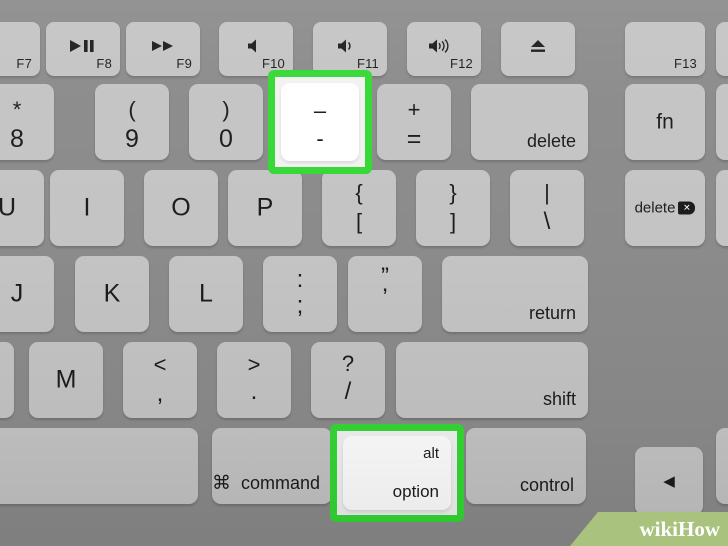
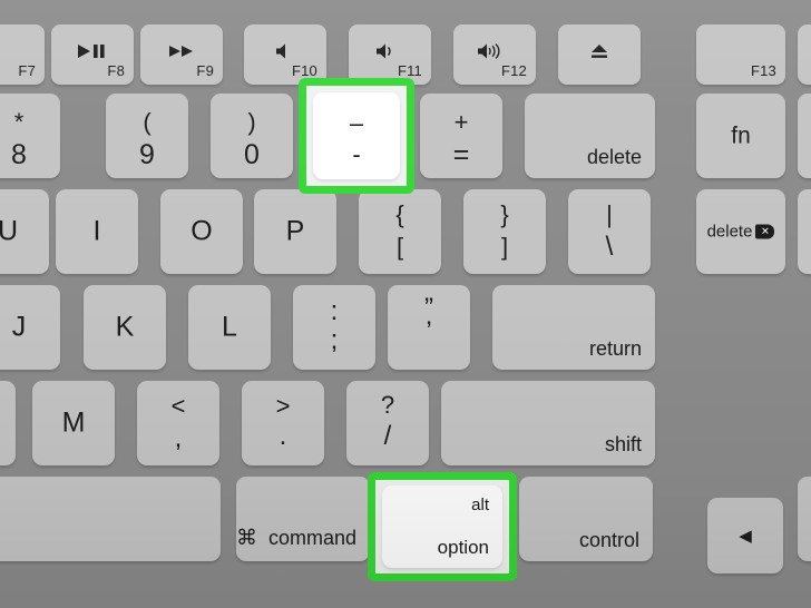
- wikiHow
